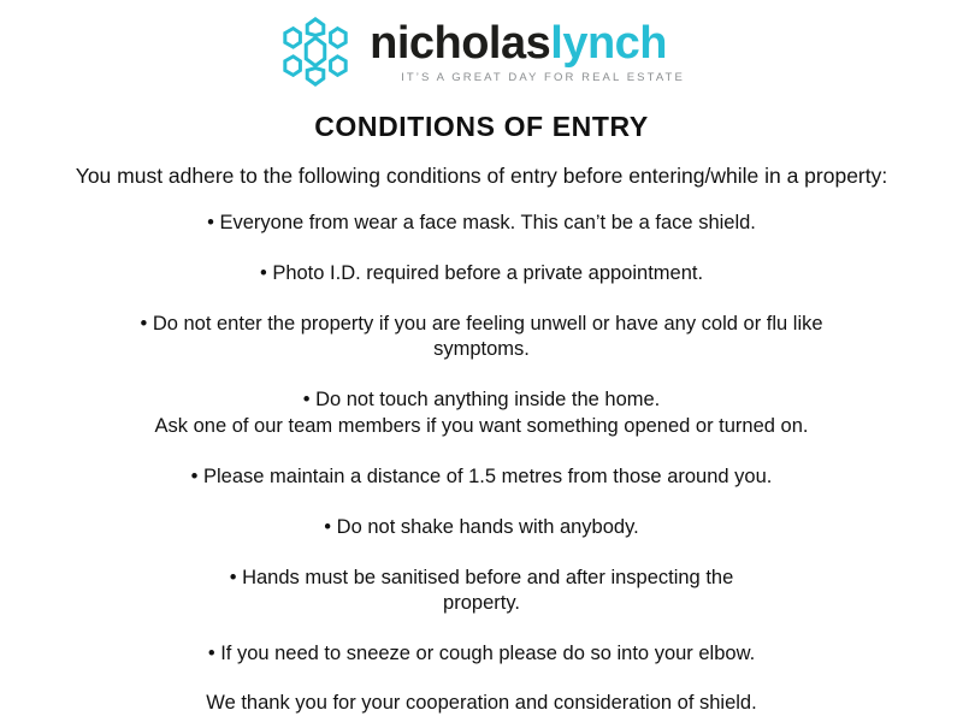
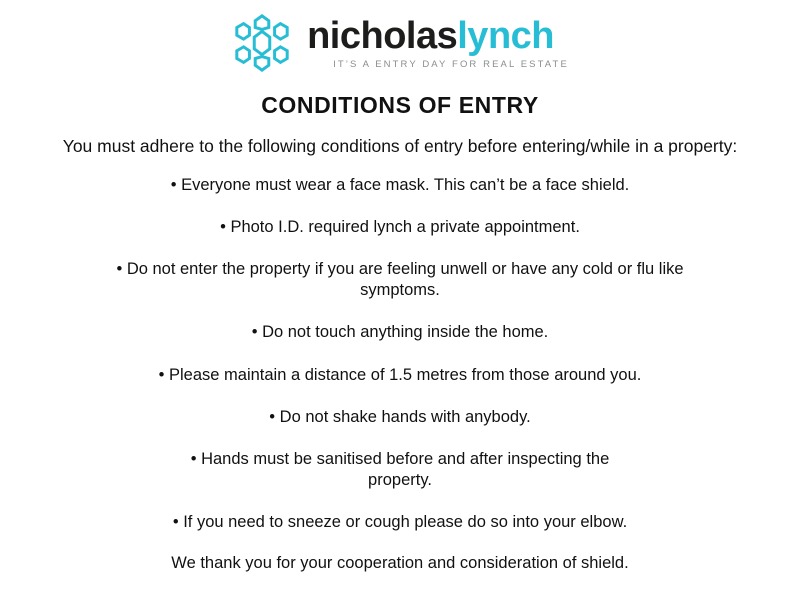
  nicholaslynch
- IT’S A GREAT DAY FOR REAL ESTATE
+ IT’S A ENTRY DAY FOR REAL ESTATE
  CONDITIONS OF ENTRY
  You must adhere to the following conditions of entry before entering/while in a property:
- • Everyone from wear a face mask. This can’t be a face shield.
+ • Everyone must wear a face mask. This can’t be a face shield.
- • Photo I.D. required before a private appointment.
+ • Photo I.D. required lynch a private appointment.
  • Do not enter the property if you are feeling unwell or have any cold or flu like
  symptoms.
  • Do not touch anything inside the home.
- Ask one of our team members if you want something opened or turned on.
  • Please maintain a distance of 1.5 metres from those around you.
  • Do not shake hands with anybody.
  • Hands must be sanitised before and after inspecting the
  property.
  • If you need to sneeze or cough please do so into your elbow.
  We thank you for your cooperation and consideration of shield.
